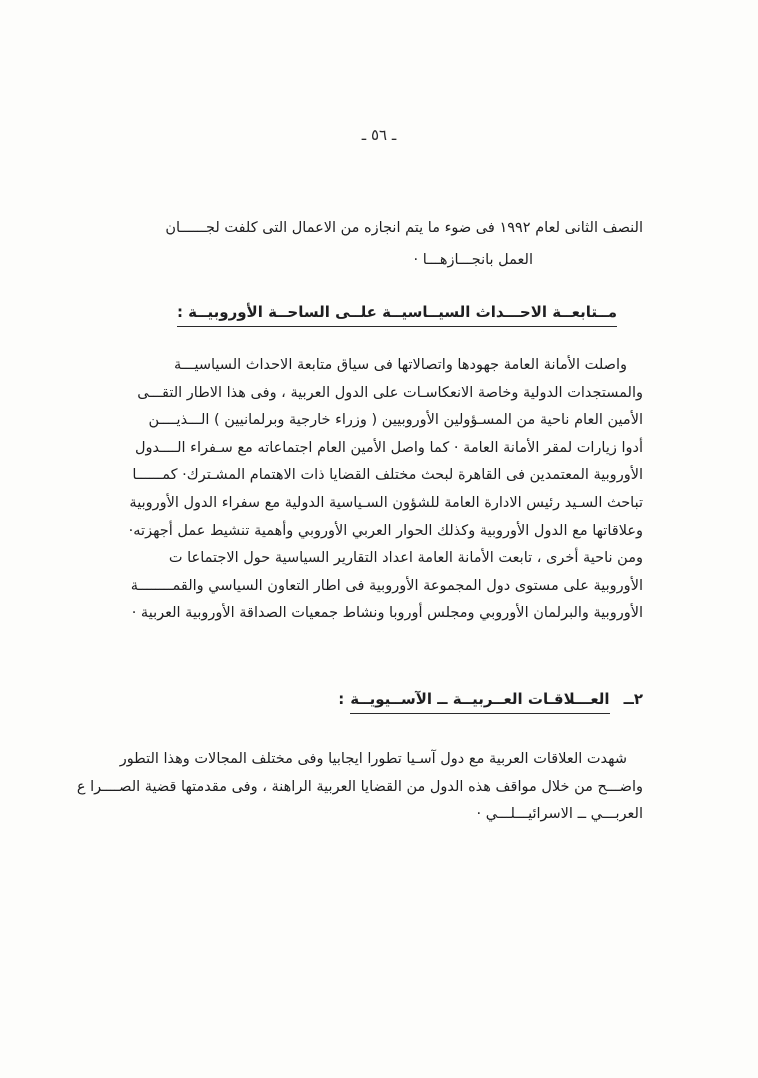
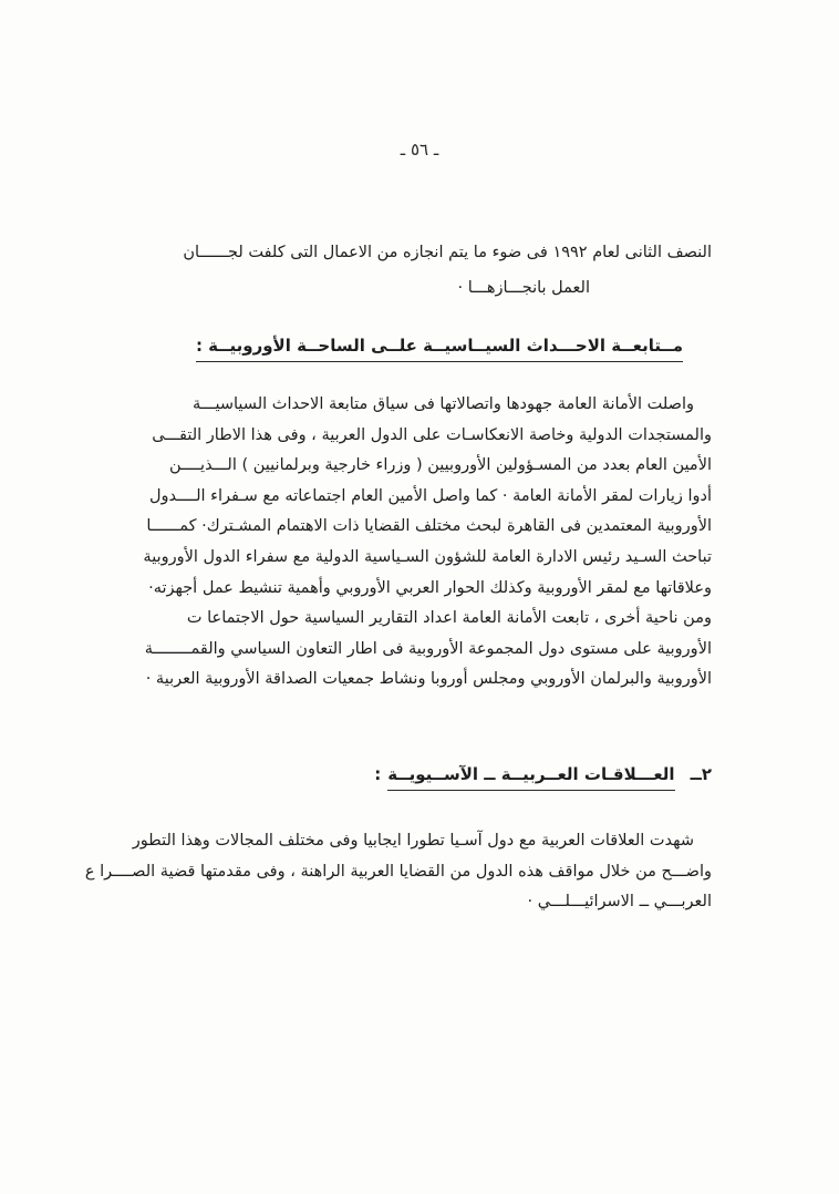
  ـ ٥٦ ـ
  النصف الثانى لعام ١٩٩٢ فى ضوء ما يتم انجازه من الاعمال التى كلفت لجــــــان
  العمل بانجـــازهـــا ·
  مــتابعــة الاحـــداث السيــاسيــة علــى الساحــة الأوروبيــة :
  واصلت الأمانة العامة جهودها واتصالاتها فى سياق متابعة الاحداث السياسيـــة
  والمستجدات الدولية وخاصة الانعكاسـات على الدول العربية ، وفى هذا الاطار التقـــى
- الأمين العام ناحية من المسـؤولين الأوروبيين ( وزراء خارجية وبرلمانيين ) الـــذيــــن
+ الأمين العام بعدد من المسـؤولين الأوروبيين ( وزراء خارجية وبرلمانيين ) الـــذيــــن
  أدوا زيارات لمقر الأمانة العامة · كما واصل الأمين العام اجتماعاته مع سـفراء الــــدول
  الأوروبية المعتمدين فى القاهرة لبحث مختلف القضايا ذات الاهتمام المشـترك· كمــــــا
  تباحث السـيد رئيس الادارة العامة للشؤون السـياسية الدولية مع سفراء الدول الأوروبية
- وعلاقاتها مع الدول الأوروبية وكذلك الحوار العربي الأوروبي وأهمية تنشيط عمل أجهزته·
+ وعلاقاتها مع لمقر الأوروبية وكذلك الحوار العربي الأوروبي وأهمية تنشيط عمل أجهزته·
  ومن ناحية أخرى ، تابعت الأمانة العامة اعداد التقارير السياسية حول الاجتماعا ت
  الأوروبية على مستوى دول المجموعة الأوروبية فى اطار التعاون السياسي والقمــــــــة
  الأوروبية والبرلمان الأوروبي ومجلس أوروبا ونشاط جمعيات الصداقة الأوروبية العربية ·
  ٢ــالعـــلاقـات العــربيــة ــ الآســيويــة:
  شهدت العلاقات العربية مع دول آسـيا تطورا ايجابيا وفى مختلف المجالات وهذا التطور
  واضـــح من خلال مواقف هذه الدول من القضايا العربية الراهنة ، وفى مقدمتها قضية الصــــرا ع
  العربـــي ــ الاسرائيـــلـــي ·
